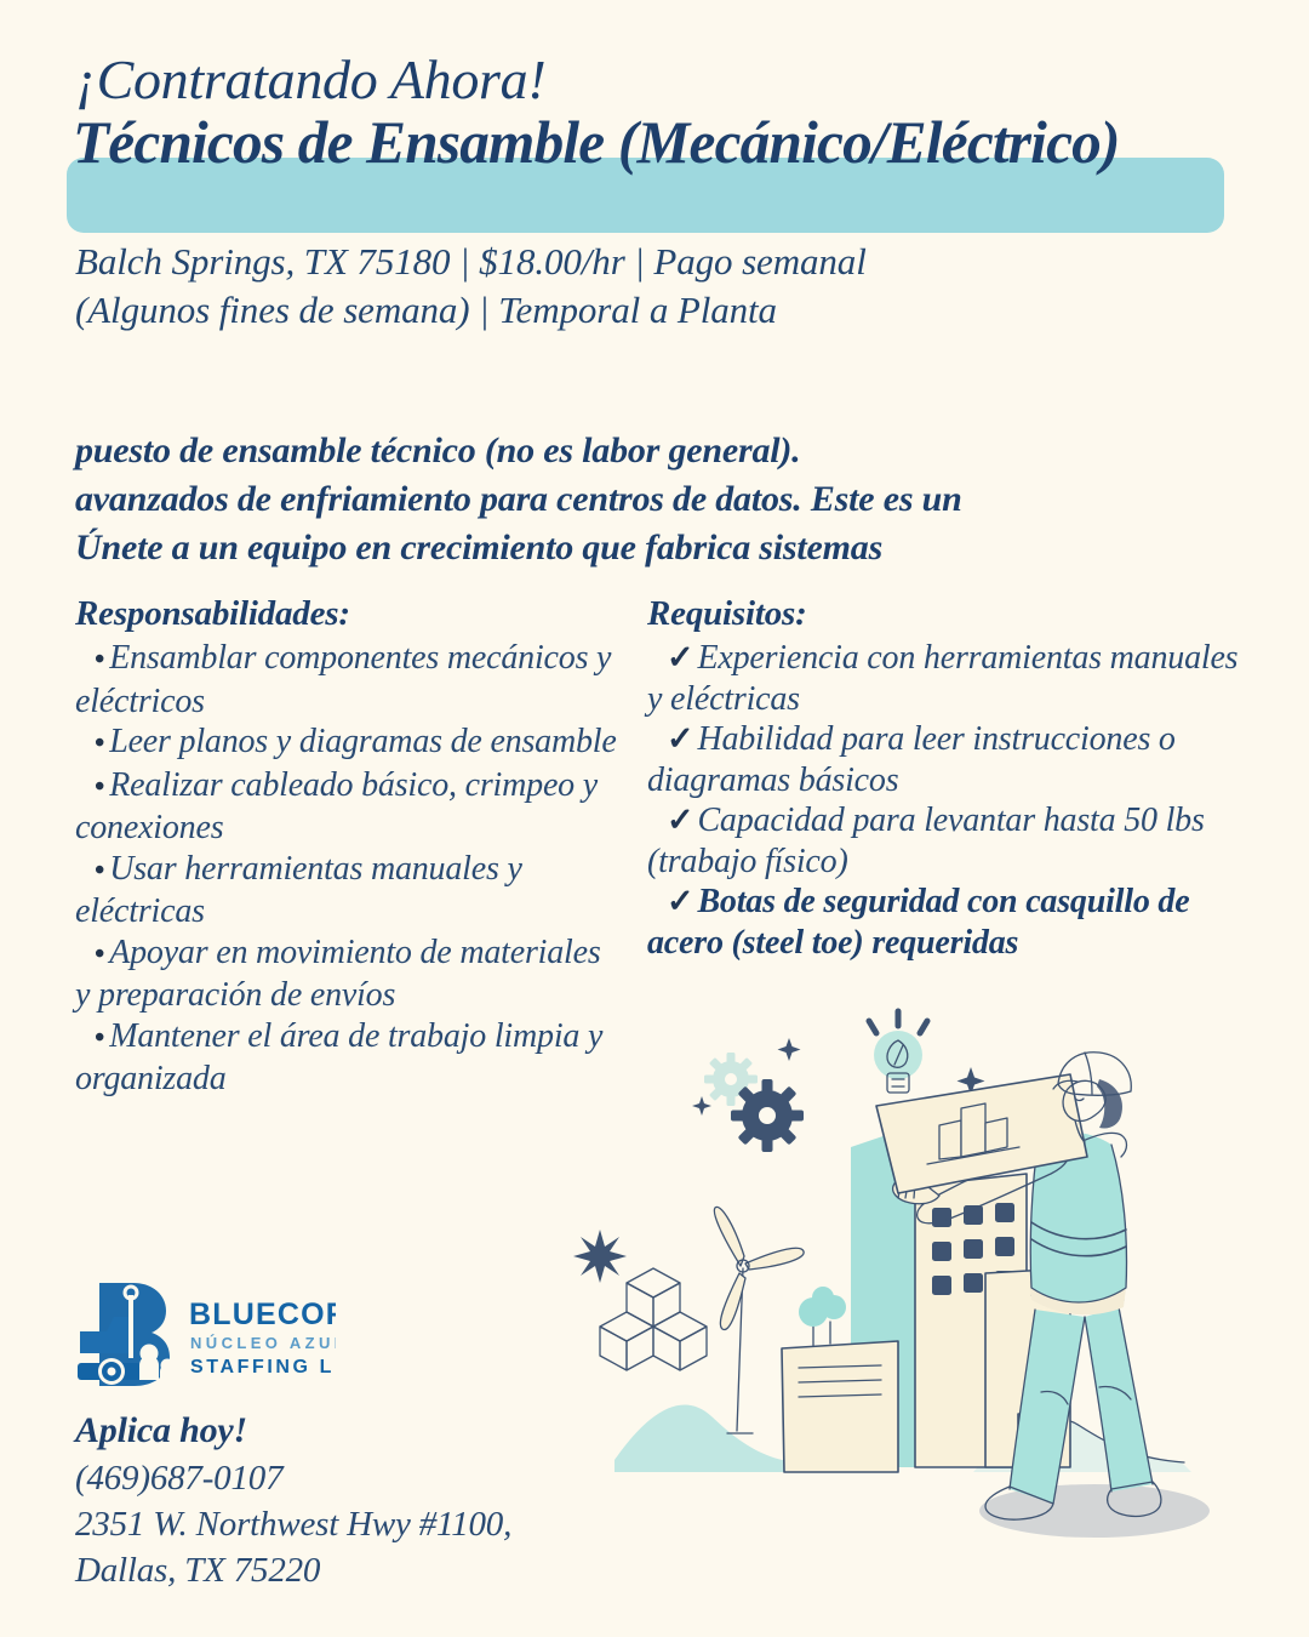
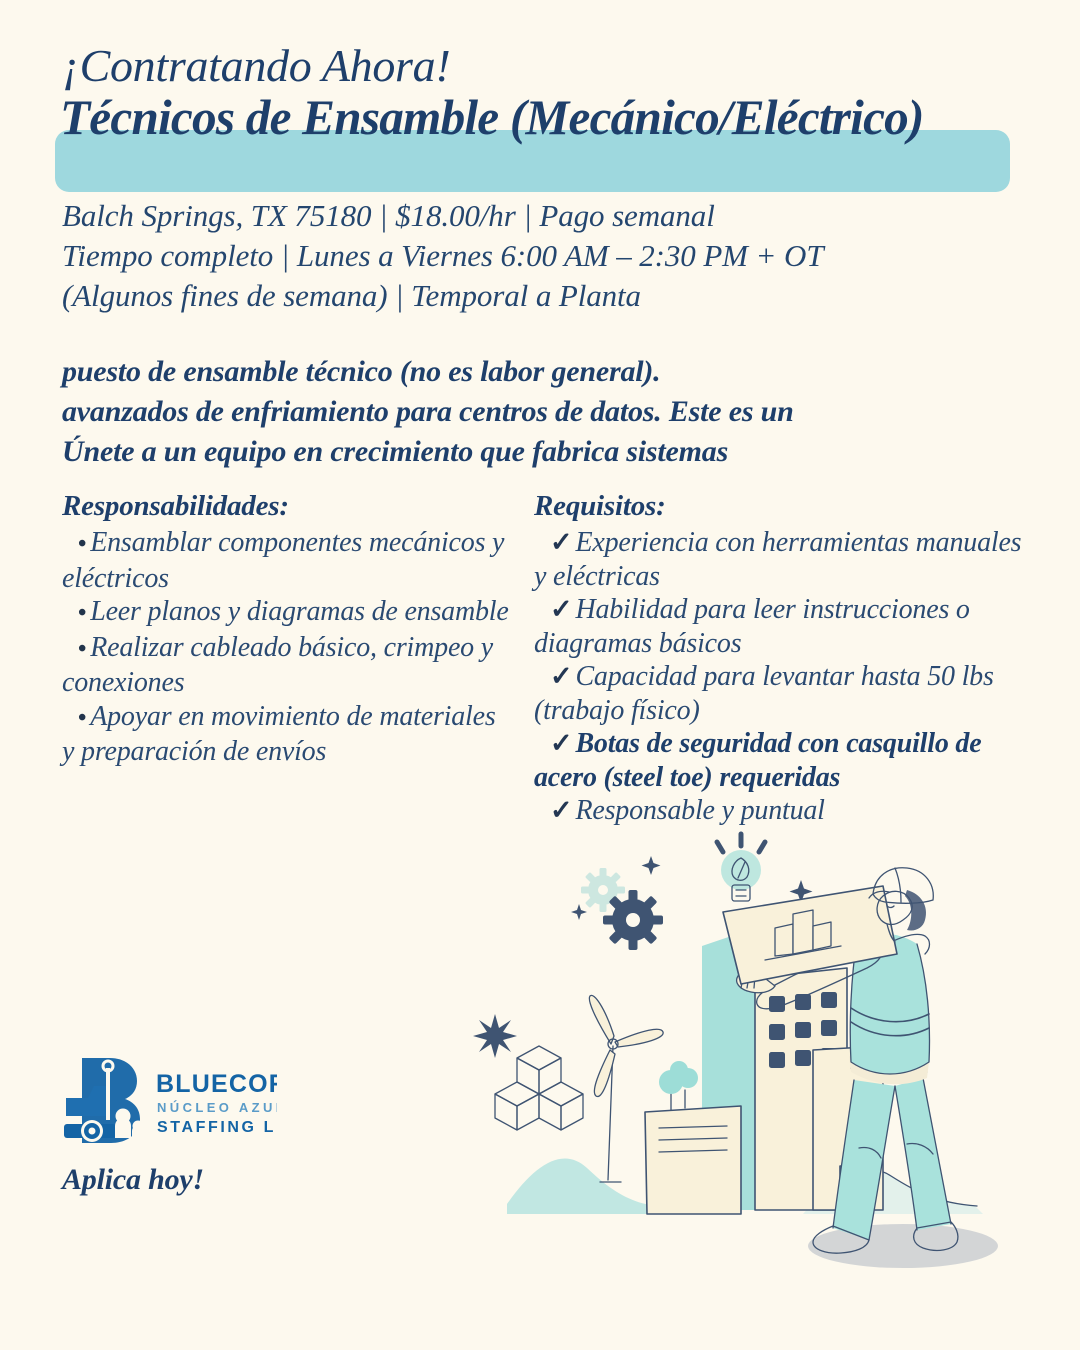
  ¡Contratando Ahora!
  Técnicos de Ensamble (Mecánico/Eléctrico)
  Balch Springs, TX 75180 | $18.00/hr | Pago semanal
+ Tiempo completo | Lunes a Viernes 6:00 AM – 2:30 PM + OT
  (Algunos fines de semana) | Temporal a Planta
  puesto de ensamble técnico (no es labor general).
  avanzados de enfriamiento para centros de datos. Este es un
  Únete a un equipo en crecimiento que fabrica sistemas
  Responsabilidades:
  • Ensamblar componentes mecánicos y eléctricos
  • Leer planos y diagramas de ensamble
  • Realizar cableado básico, crimpeo y conexiones
- • Usar herramientas manuales y eléctricas
  • Apoyar en movimiento de materiales y preparación de envíos
- • Mantener el área de trabajo limpia y organizada
  Requisitos:
  ✓Experiencia con herramientas manuales y eléctricas
  ✓Habilidad para leer instrucciones o diagramas básicos
  ✓Capacidad para levantar hasta 50 lbs (trabajo físico)
  ✓Botas de seguridad con casquillo de acero (steel toe) requeridas
+ ✓Responsable y puntual
  BLUECO
  NÚCLEO AZU
  STAFFING L
  Aplica hoy!
- (469)687-0107
- 2351 W. Northwest Hwy #1100,
- Dallas, TX 75220
